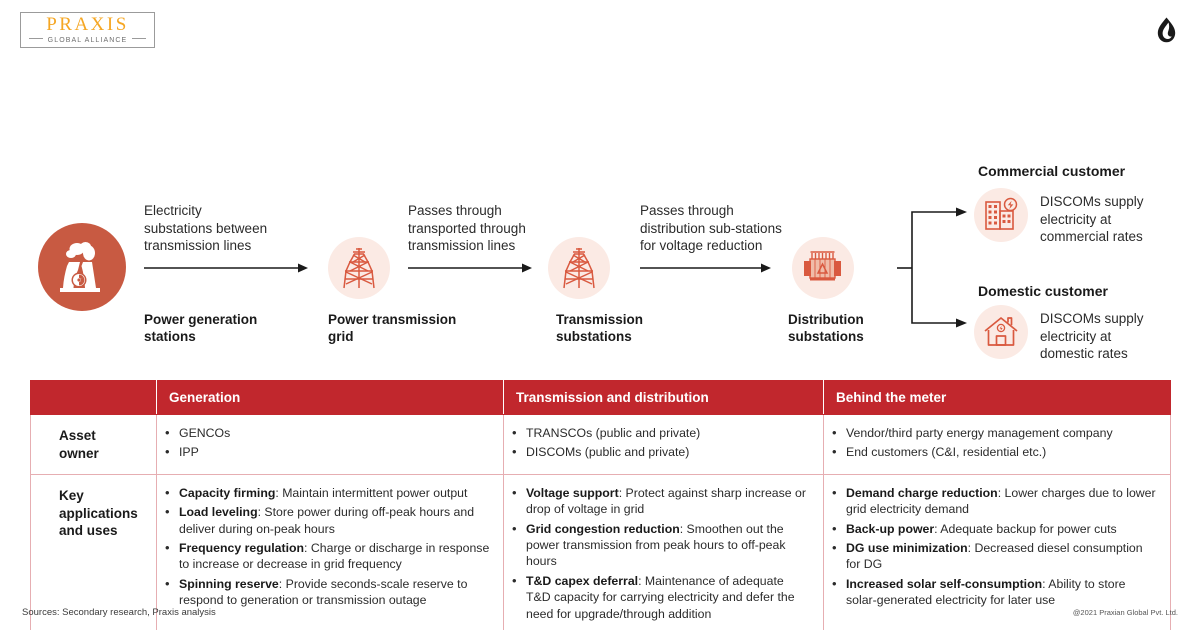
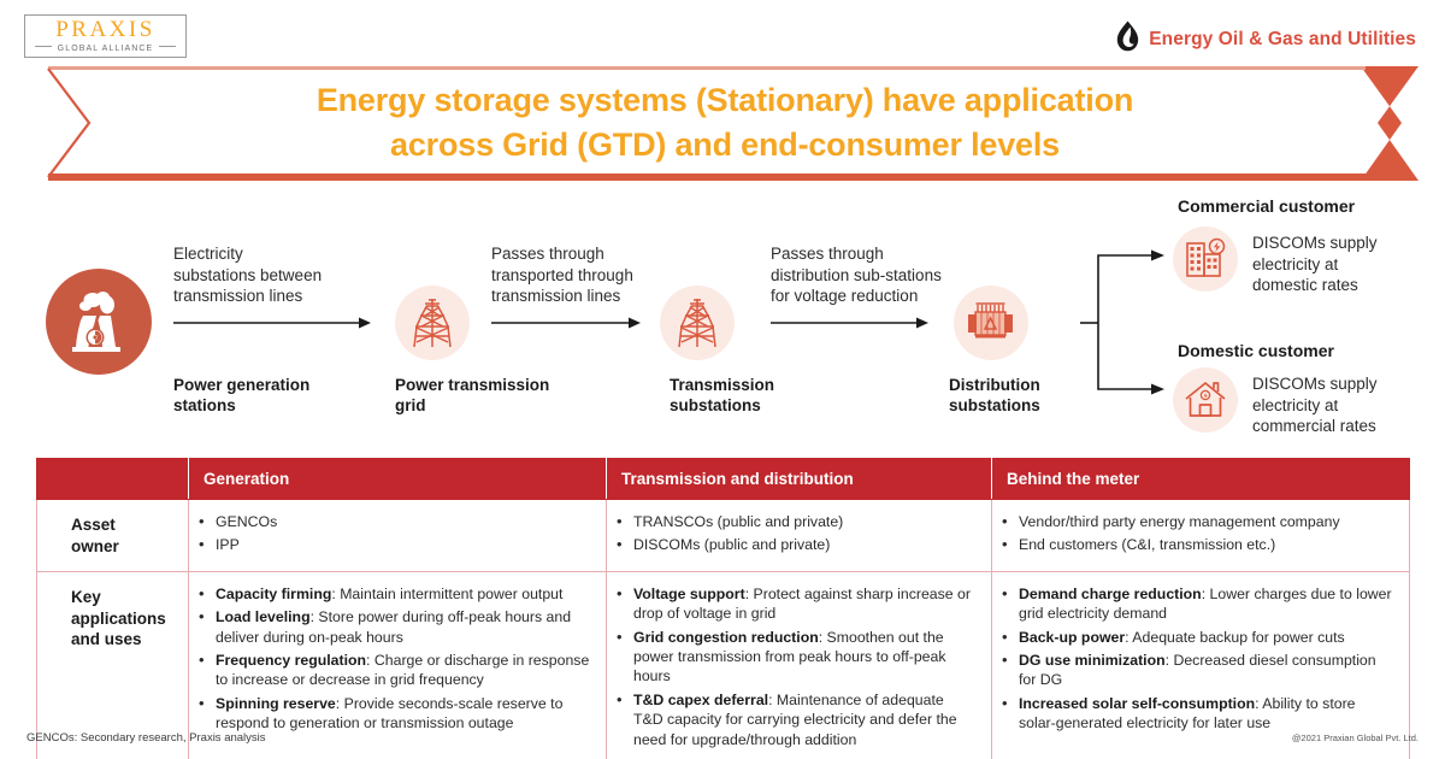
  PRAXIS
+ Energy Oil & Gas and Utilities
+ Energy storage systems (Stationary) have application
+ across Grid (GTD) and end-consumer levels
  Power generation
  stations
  Electricity
  substations between
  transmission lines
  Power transmission
  grid
  Passes through
  transported through
  transmission lines
  Transmission
  substations
  Passes through
  distribution sub-stations
  for voltage reduction
  Distribution
  substations
  Commercial customer
  DISCOMs supply
  electricity at
- commercial rates
+ domestic rates
  Domestic customer
  DISCOMs supply
  electricity at
- domestic rates
+ commercial rates
  	Generation	Transmission and distribution	Behind the meter
- Asset owner	GENCOsIPP	TRANSCOs (public and private)DISCOMs (public and private)	Vendor/third party energy management companyEnd customers (C&I, residential etc.)
+ Asset owner	GENCOsIPP	TRANSCOs (public and private)DISCOMs (public and private)	Vendor/third party energy management companyEnd customers (C&I, transmission etc.)
  Key applications and uses	Capacity firming: Maintain intermittent power outputLoad leveling: Store power during off-peak hours and deliver during on-peak hoursFrequency regulation: Charge or discharge in response to increase or decrease in grid frequencySpinning reserve: Provide seconds-scale reserve to respond to generation or transmission outage	Voltage support: Protect against sharp increase or drop of voltage in gridGrid congestion reduction: Smoothen out the power transmission from peak hours to off-peak hoursT&D capex deferral: Maintenance of adequate T&D capacity for carrying electricity and defer the need for upgrade/through addition	Demand charge reduction: Lower charges due to lower grid electricity demandBack-up power: Adequate backup for power cutsDG use minimization: Decreased diesel consumption for DGIncreased solar self-consumption: Ability to store solar-generated electricity for later use
- Sources: Secondary research, Praxis analysis
+ GENCOs: Secondary research, Praxis analysis
  @2021 Praxian Global Pvt. Ltd.
